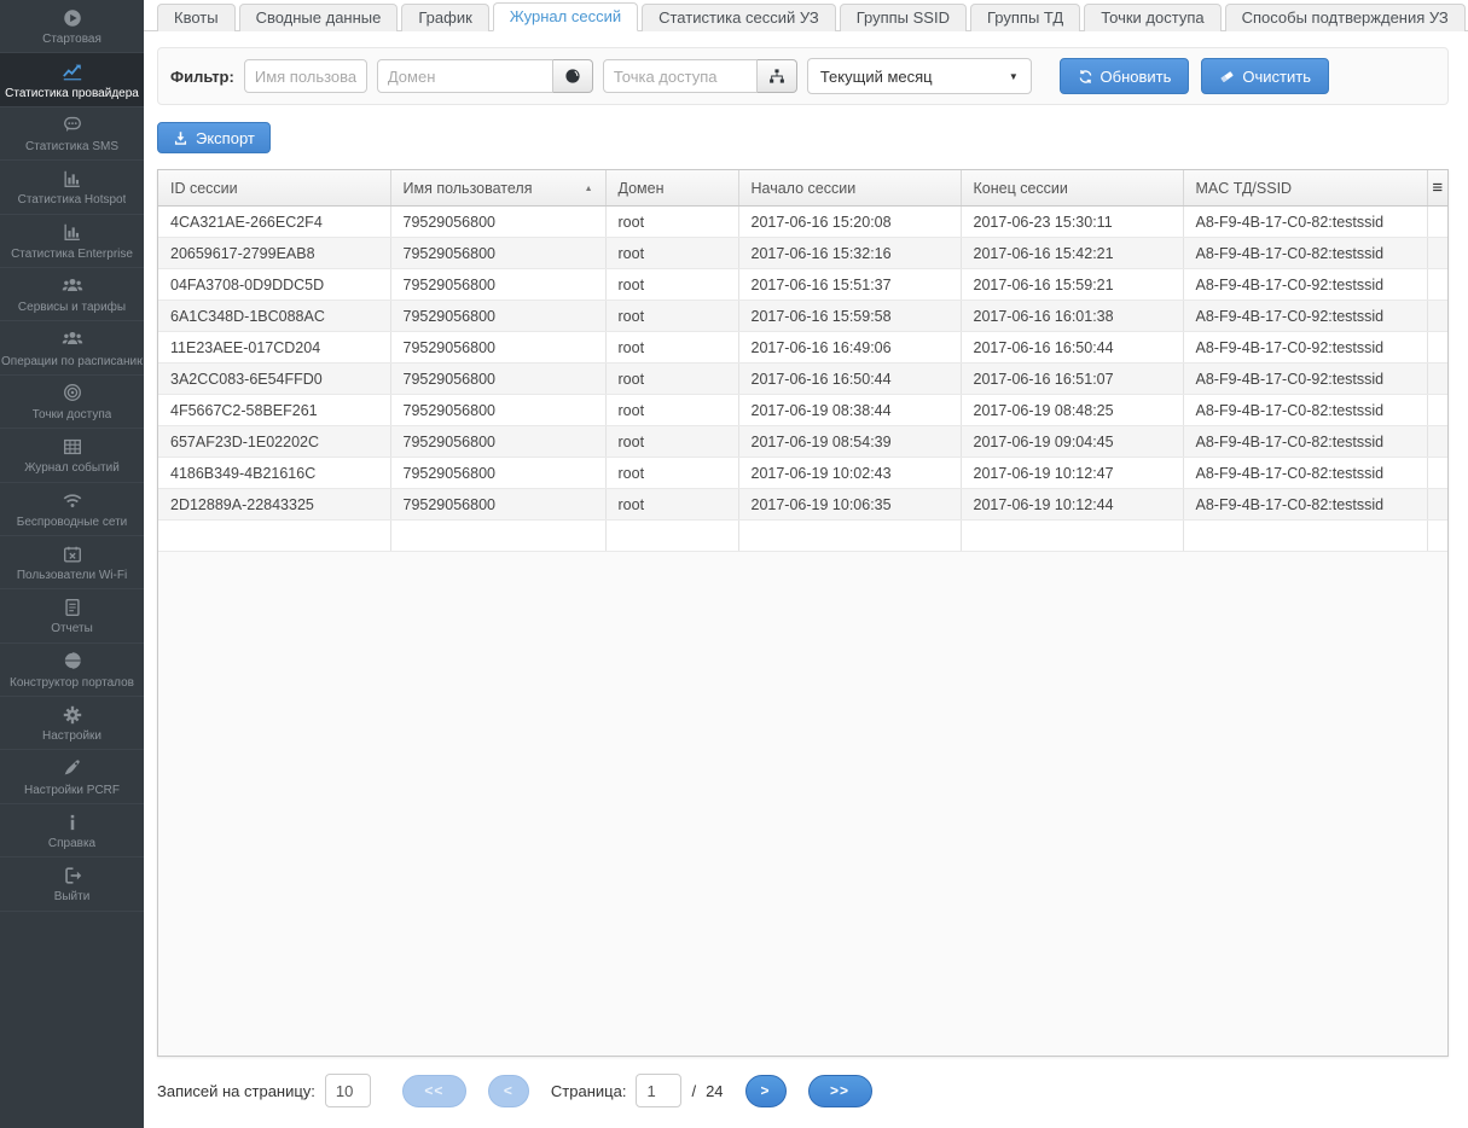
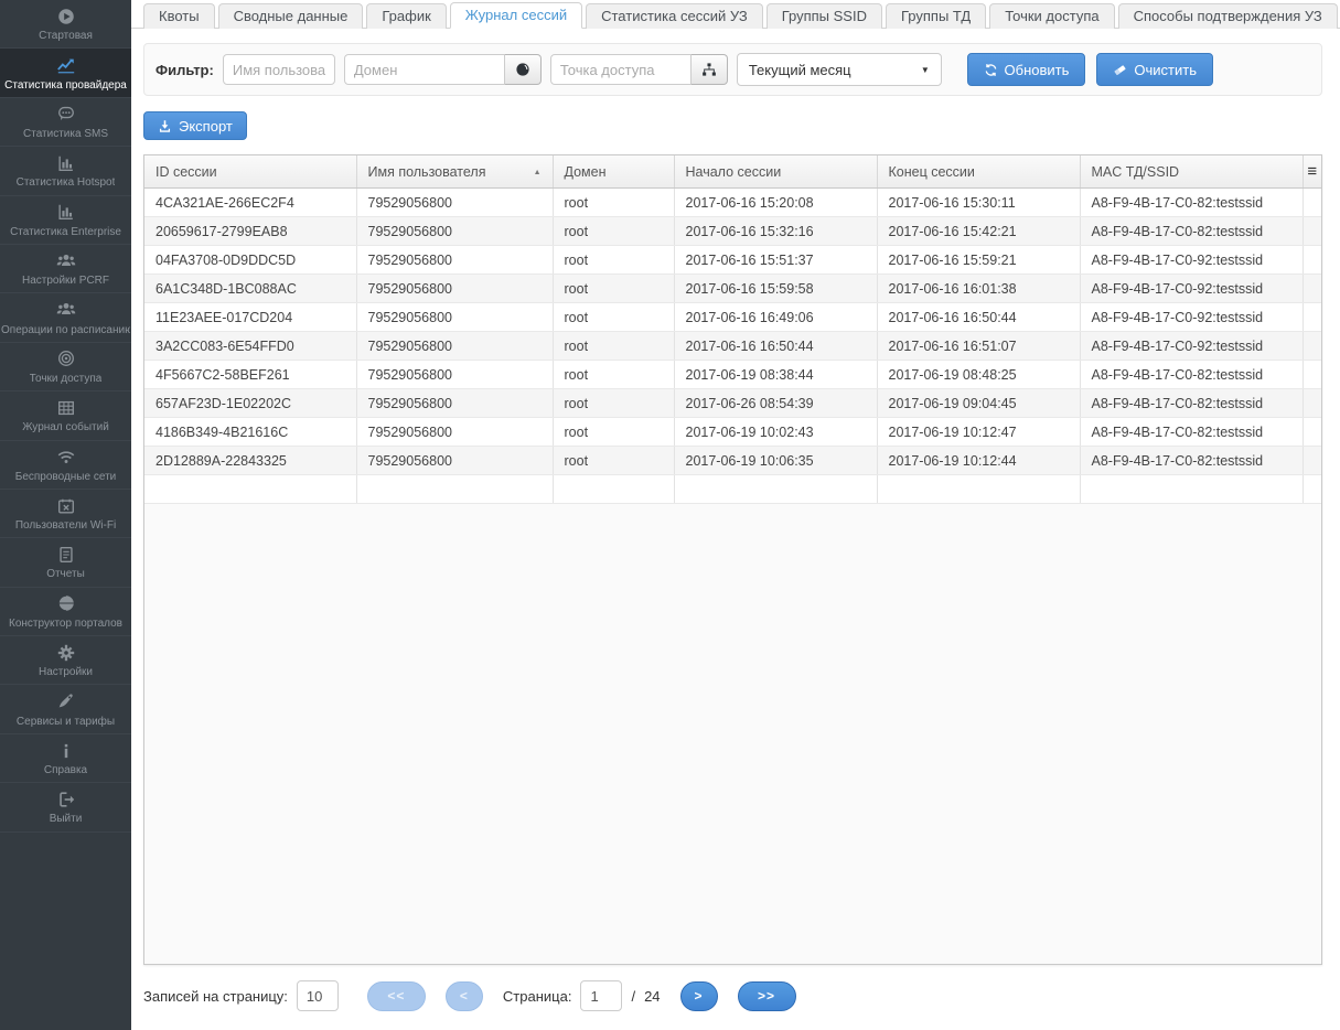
  Стартовая
  Статистика провайдера
  Статистика SMS
  Статистика Hotspot
  Статистика Enterprise
- Сервисы и тарифы
+ Настройки PCRF
  Операции по расписанию
  Точки доступа
  Журнал событий
  Беспроводные сети
  Пользователи Wi-Fi
  Отчеты
  Конструктор порталов
  Настройки
- Настройки PCRF
+ Сервисы и тарифы
  Справка
  Выйти
  Квоты
  Сводные данные
  График
  Журнал сессий
  Статистика сессий УЗ
  Группы SSID
  Группы ТД
  Точки доступа
  Способы подтверждения УЗ
  Фильтр:
  Имя пользова
  Домен
  Точка доступа
  Текущий месяц
  ▼
  Обновить
  Очистить
  Экспорт
  ID сессии	Имя пользователя	Домен	Начало сессии	Конец сессии	MAC ТД/SSID	≡
- 4CA321AE-266EC2F4	79529056800	root	2017-06-16 15:20:08	2017-06-23 15:30:11	A8-F9-4B-17-C0-82:testssid
+ 4CA321AE-266EC2F4	79529056800	root	2017-06-16 15:20:08	2017-06-16 15:30:11	A8-F9-4B-17-C0-82:testssid
  20659617-2799EAB8	79529056800	root	2017-06-16 15:32:16	2017-06-16 15:42:21	A8-F9-4B-17-C0-82:testssid
  04FA3708-0D9DDC5D	79529056800	root	2017-06-16 15:51:37	2017-06-16 15:59:21	A8-F9-4B-17-C0-92:testssid
  6A1C348D-1BC088AC	79529056800	root	2017-06-16 15:59:58	2017-06-16 16:01:38	A8-F9-4B-17-C0-92:testssid
  11E23AEE-017CD204	79529056800	root	2017-06-16 16:49:06	2017-06-16 16:50:44	A8-F9-4B-17-C0-92:testssid
  3A2CC083-6E54FFD0	79529056800	root	2017-06-16 16:50:44	2017-06-16 16:51:07	A8-F9-4B-17-C0-92:testssid
  4F5667C2-58BEF261	79529056800	root	2017-06-19 08:38:44	2017-06-19 08:48:25	A8-F9-4B-17-C0-82:testssid
- 657AF23D-1E02202C	79529056800	root	2017-06-19 08:54:39	2017-06-19 09:04:45	A8-F9-4B-17-C0-82:testssid
+ 657AF23D-1E02202C	79529056800	root	2017-06-26 08:54:39	2017-06-19 09:04:45	A8-F9-4B-17-C0-82:testssid
  4186B349-4B21616C	79529056800	root	2017-06-19 10:02:43	2017-06-19 10:12:47	A8-F9-4B-17-C0-82:testssid
  2D12889A-22843325	79529056800	root	2017-06-19 10:06:35	2017-06-19 10:12:44	A8-F9-4B-17-C0-82:testssid
  Записей на страницу:
  10
  <<
  <
  Страница:
  1
  /
  24
  >
  >>
